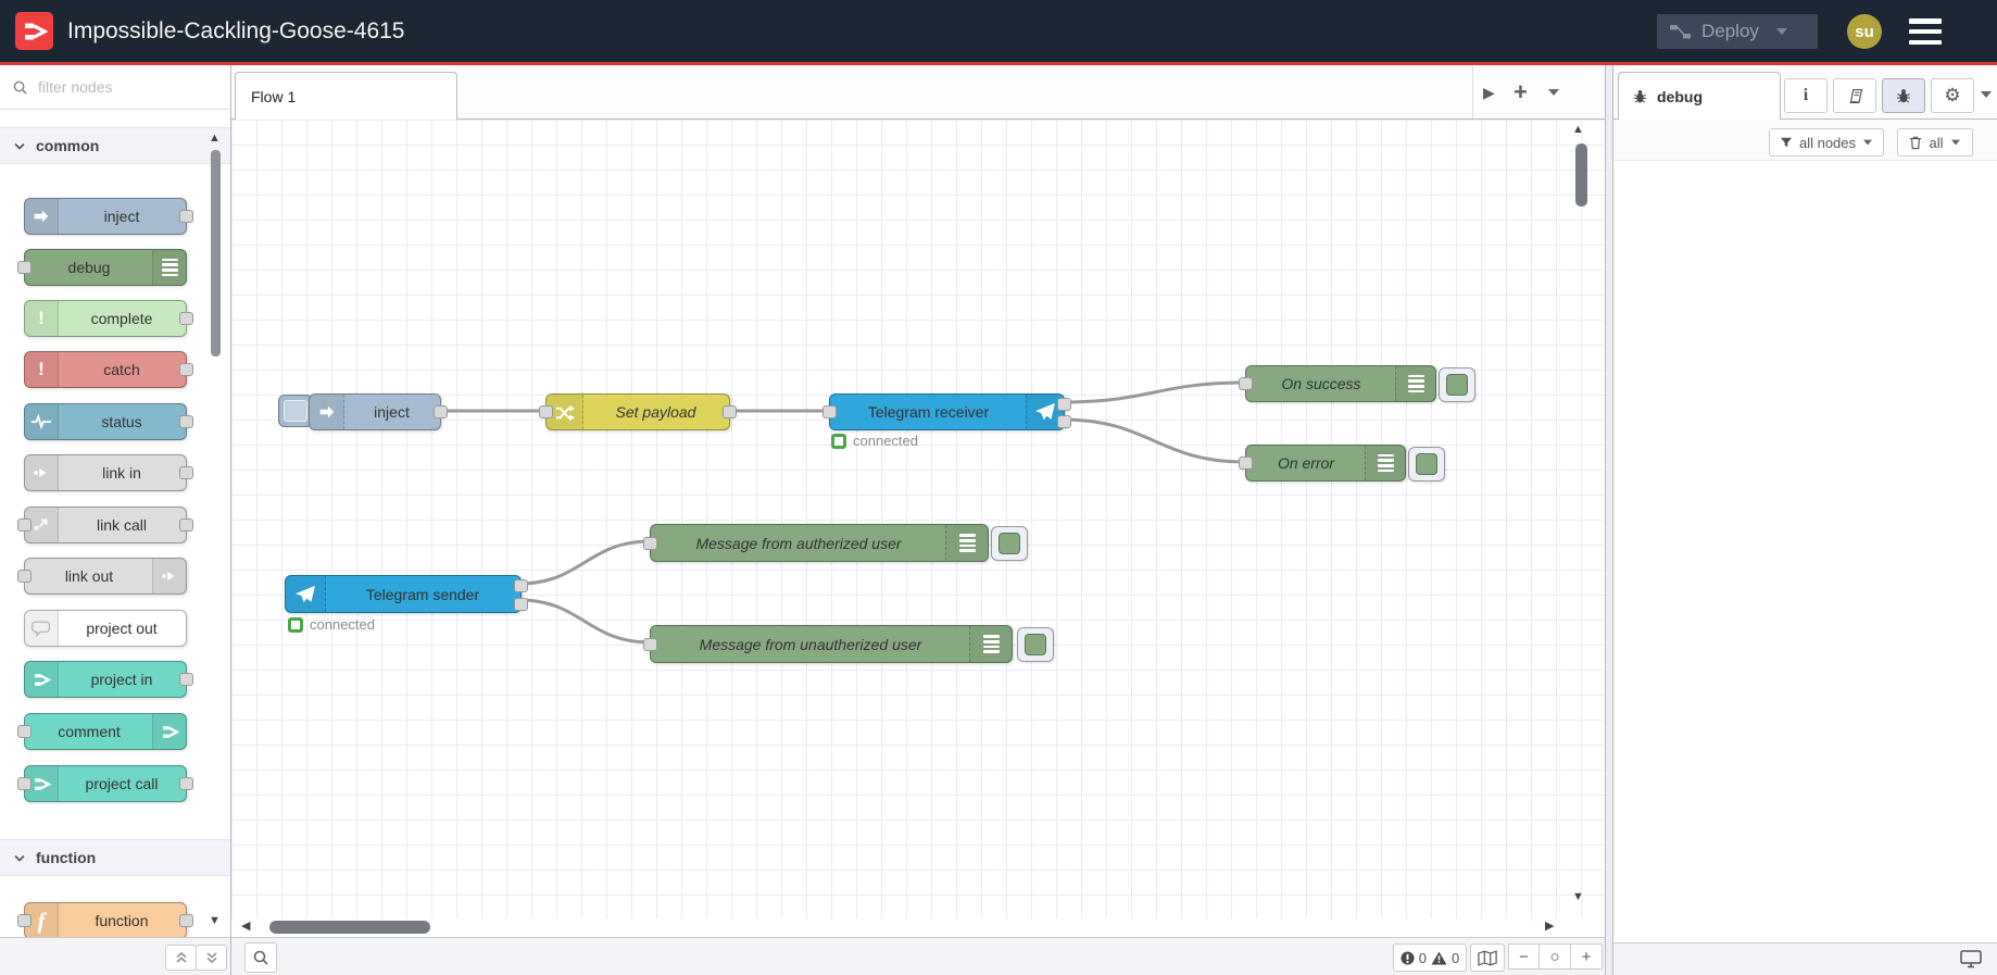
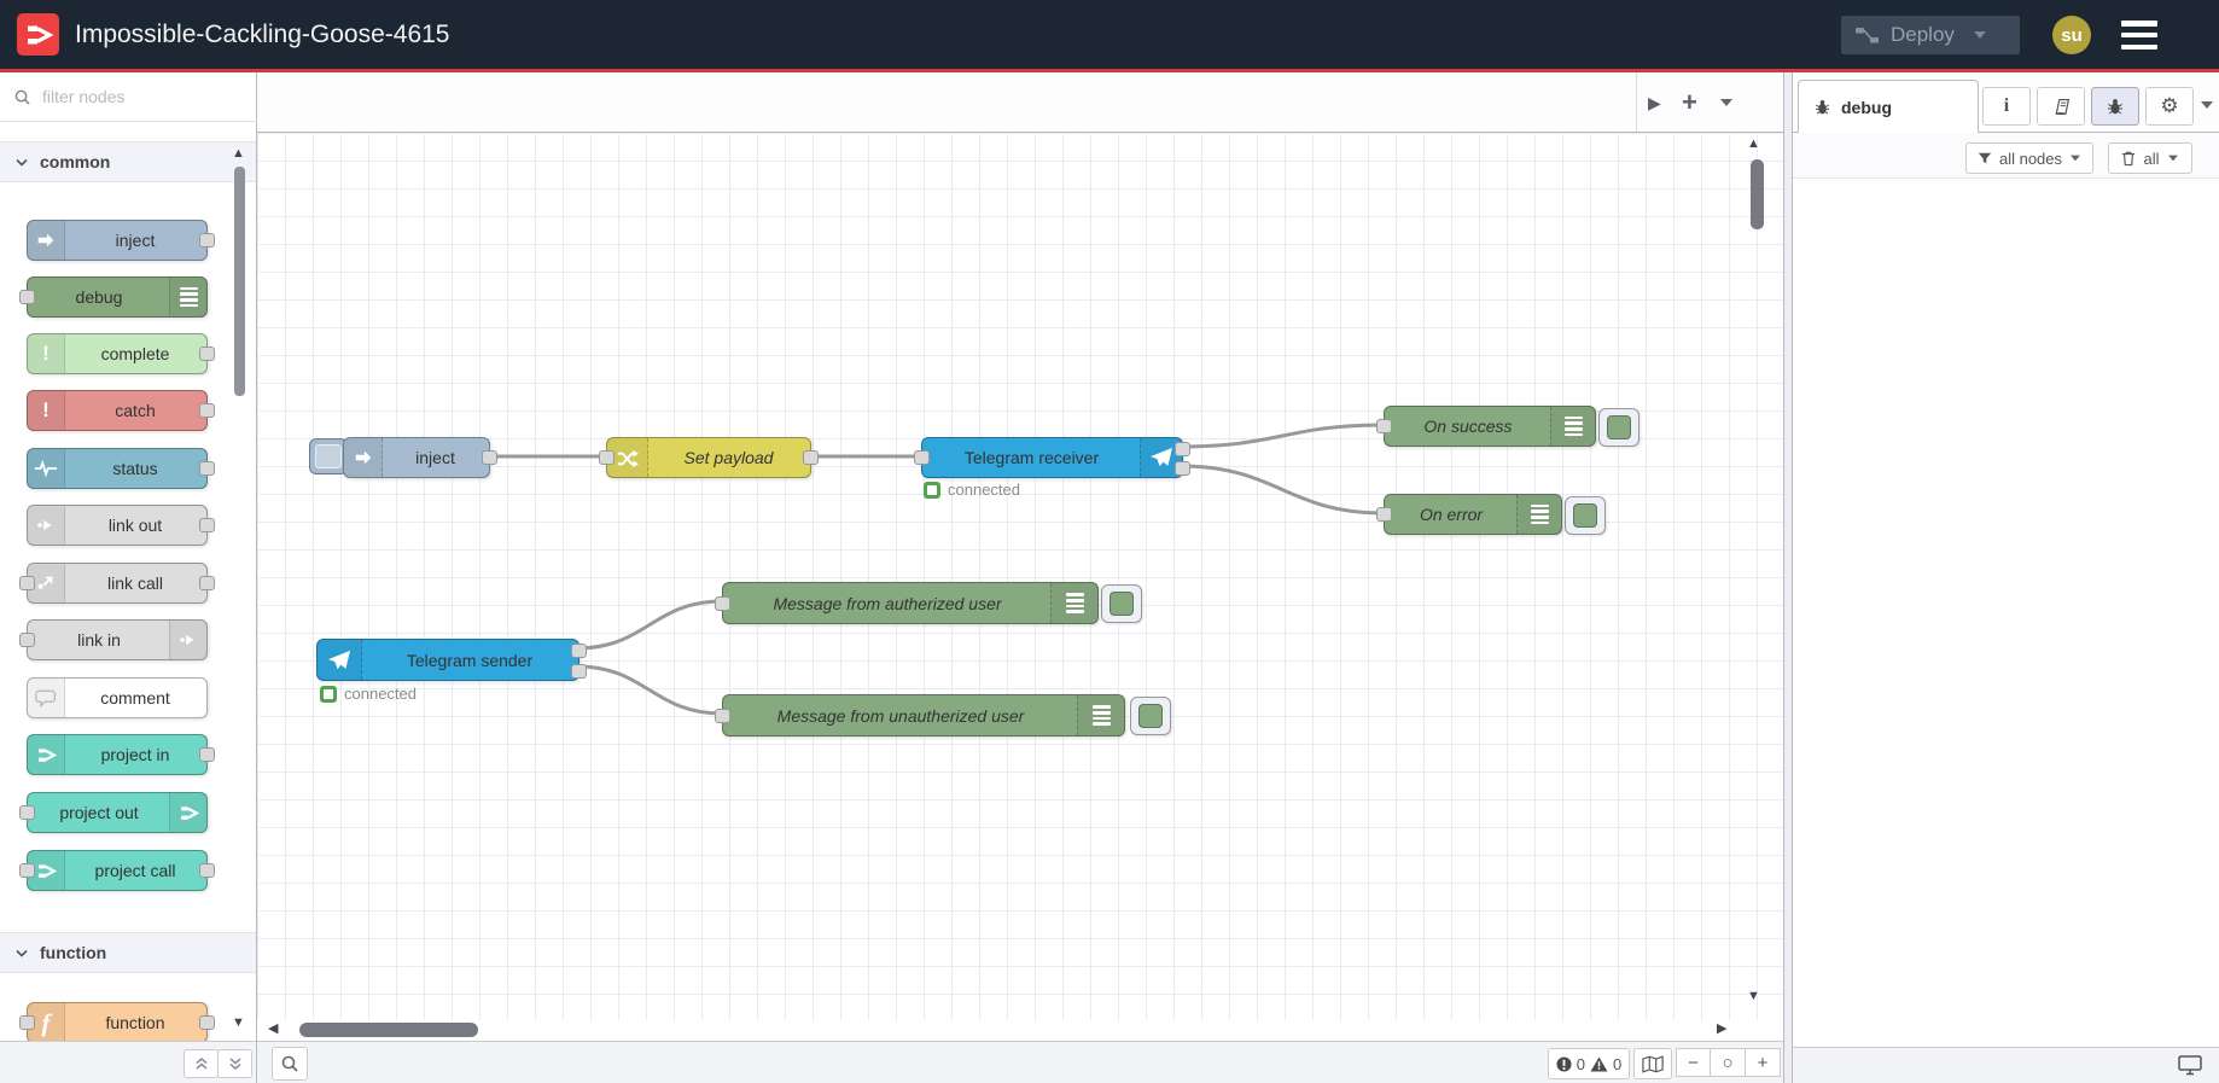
  Impossible-Cackling-Goose-4615
  Deploy
  su
  filter nodes
  common
  inject
  debug
  !
  complete
  !
  catch
  status
- link in
+ link out
  link call
- link out
+ link in
- project out
+ comment
  project in
- comment
+ project out
  project call
  function
  f
  function
  ▲
  ▼
- Flow 1
  ▶
  +
  inject
  Set payload
  Telegram receiver
  connected
  On success
  On error
  Telegram sender
  connected
  Message from autherized user
  Message from unautherized user
  ▲
  ▼
  ◀
  ▶
  0
  0
  −
  ○
  +
  debug
  i
  ⚙
  all nodes
  all
